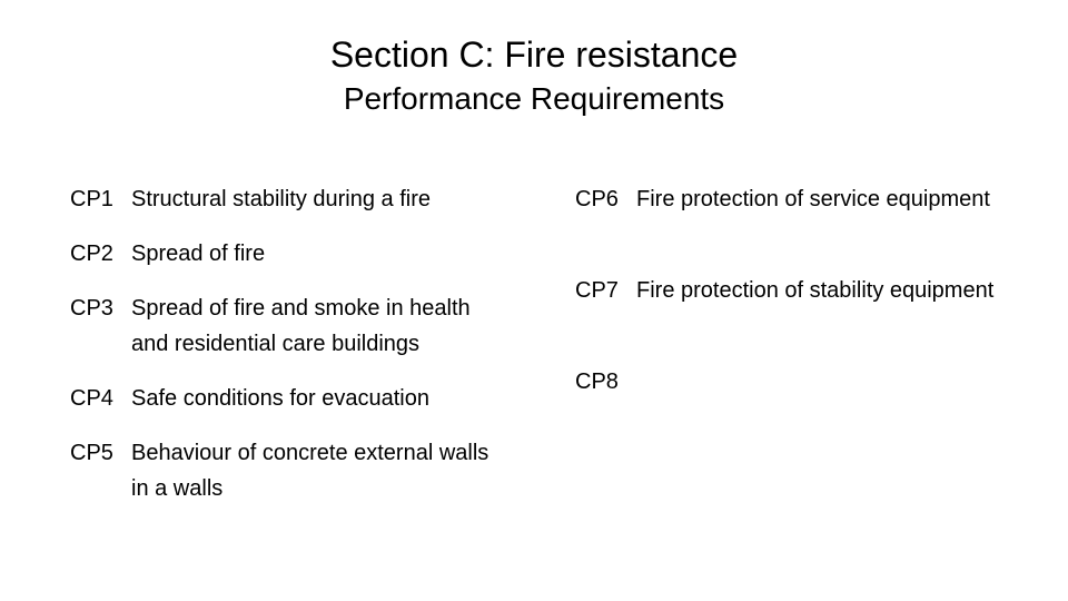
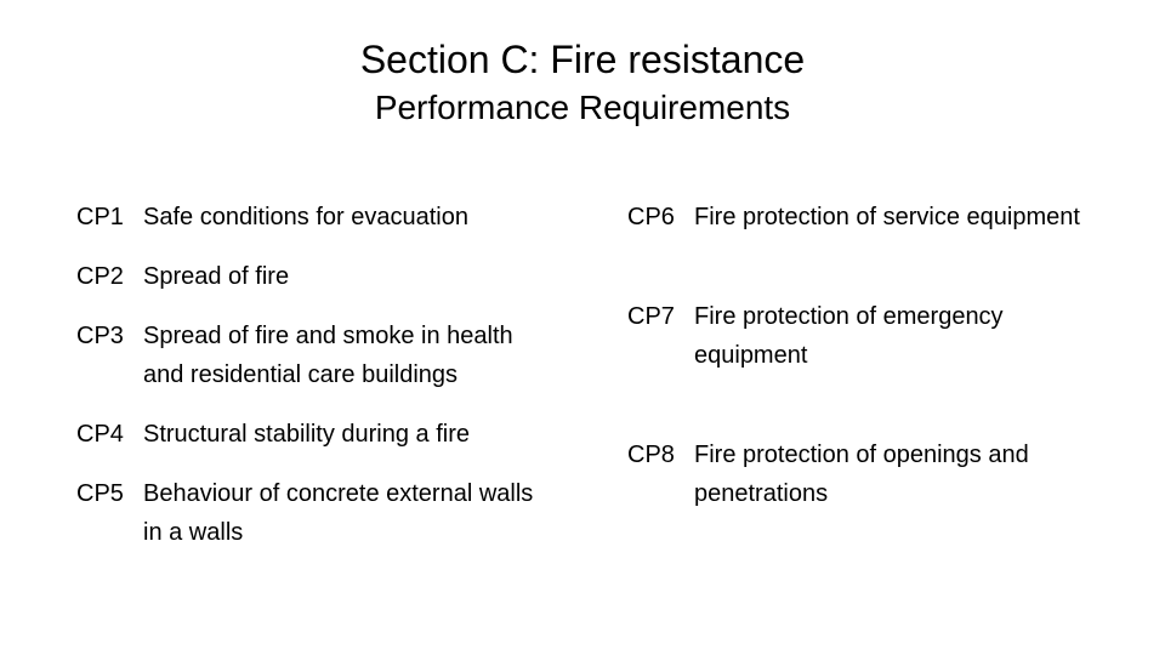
  Section C: Fire resistance
  Performance Requirements
  CP1
- Structural stability during a fire
+ Safe conditions for evacuation
  CP2
  Spread of fire
  CP3
  Spread of fire and smoke in health and residential care buildings
  CP4
- Safe conditions for evacuation
+ Structural stability during a fire
  CP5
  Behaviour of concrete external walls in a walls
  CP6
  Fire protection of service equipment
  CP7
- Fire protection of stability equipment
+ Fire protection of emergency equipment
  CP8
+ Fire protection of openings and penetrations
